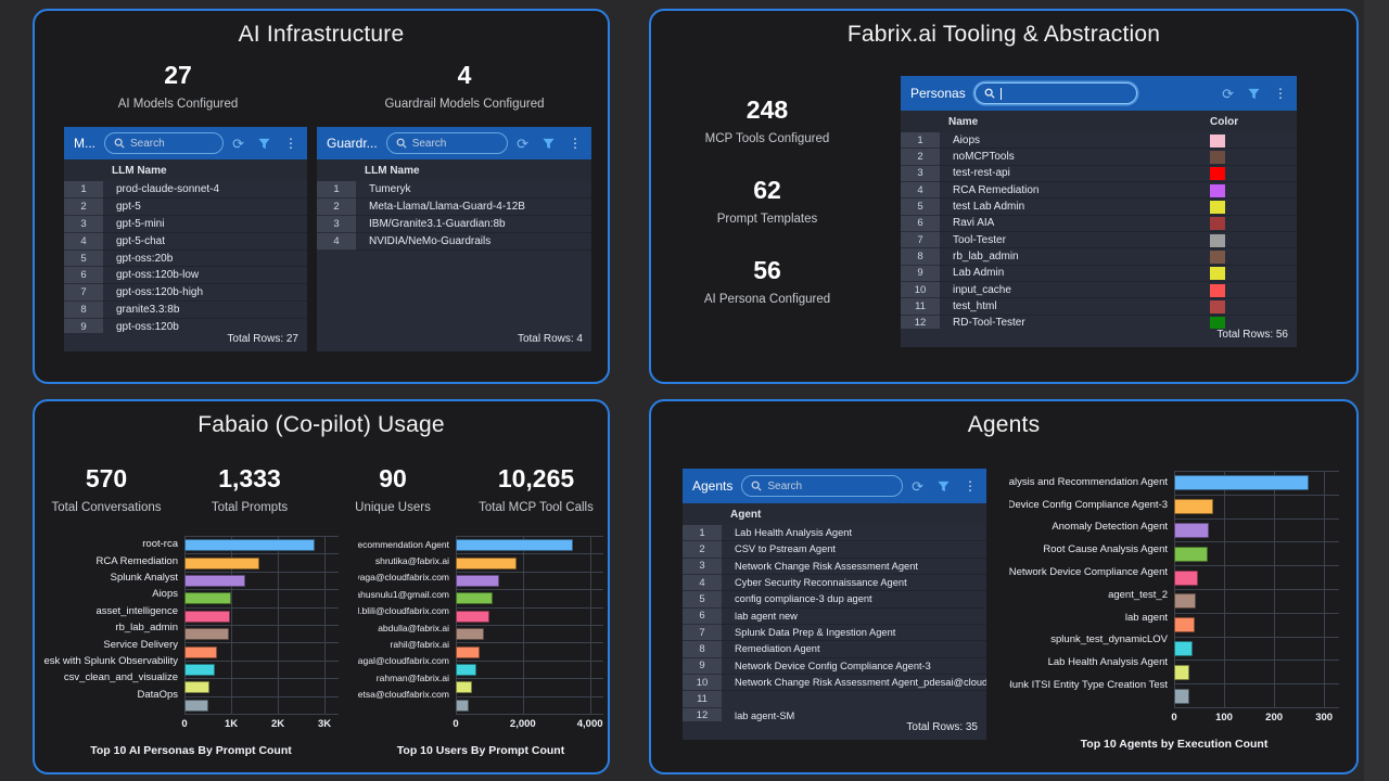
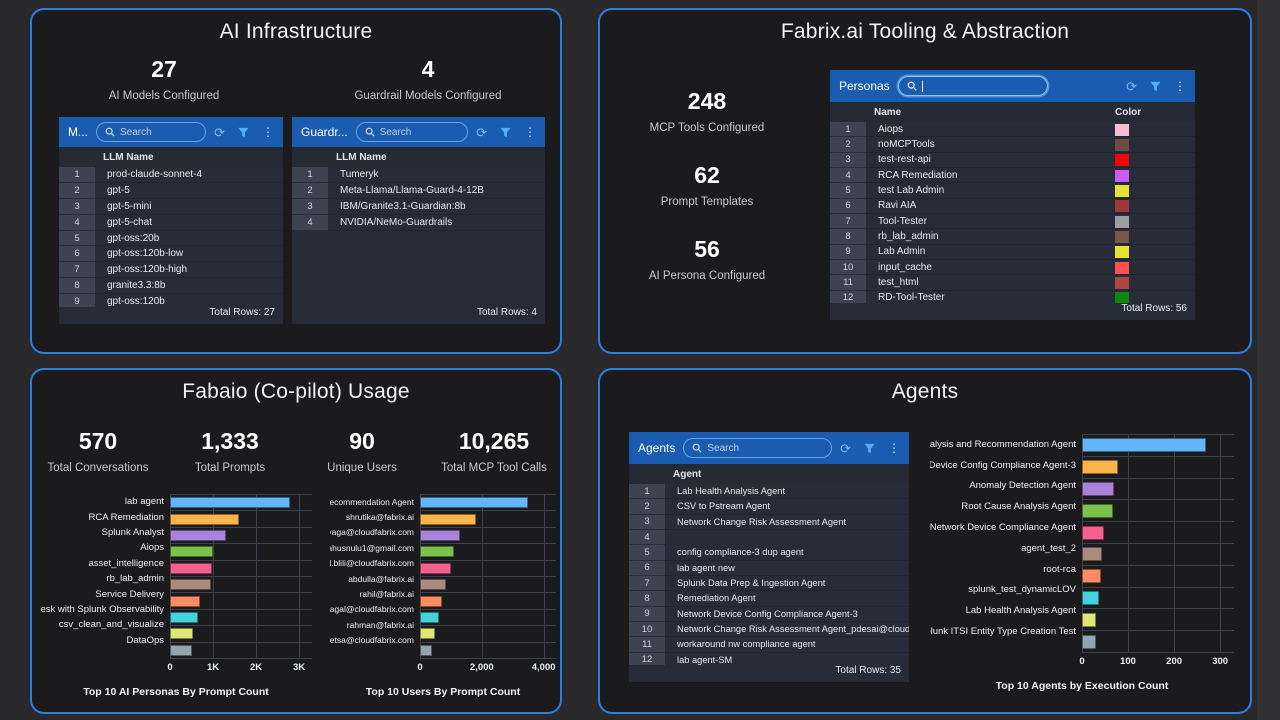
  AI Infrastructure
  27
  AI Models Configured
  4
  Guardrail Models Configured
  M...
  Search
  ⟳
  ⋮
  LLM Name
  1
  prod-claude-sonnet-4
  2
  gpt-5
  3
  gpt-5-mini
  4
  gpt-5-chat
  5
  gpt-oss:20b
  6
  gpt-oss:120b-low
  7
  gpt-oss:120b-high
  8
  granite3.3:8b
  9
  gpt-oss:120b
  Total Rows: 27
  Guardr...
  Search
  ⟳
  ⋮
  LLM Name
  1
  Tumeryk
  2
  Meta-Llama/Llama-Guard-4-12B
  3
  IBM/Granite3.1-Guardian:8b
  4
  NVIDIA/NeMo-Guardrails
  Total Rows: 4
  Fabrix.ai Tooling & Abstraction
  248
  MCP Tools Configured
  62
  Prompt Templates
  56
  AI Persona Configured
  Personas
  ⟳
  ⋮
  Name
  Color
  1
  Aiops
  2
  noMCPTools
  3
  test-rest-api
  4
  RCA Remediation
  5
  test Lab Admin
  6
  Ravi AIA
  7
  Tool-Tester
  8
  rb_lab_admin
  9
  Lab Admin
  10
  input_cache
  11
  test_html
  12
  RD-Tool-Tester
  Total Rows: 56
  Fabaio (Co-pilot) Usage
  570
  Total Conversations
  1,333
  Total Prompts
  90
  Unique Users
  10,265
  Total MCP Tool Calls
- root-rca
+ lab agent
  RCA Remediation
  Splunk Analyst
  Aiops
  asset_intelligence
  rb_lab_admin
  Service Delivery
  esk with Splunk Observability
  csv_clean_and_visualize
  DataOps
  0
  1K
  2K
  3K
  Top 10 AI Personas By Prompt Count
  ecommendation Agent
  shrutika@fabrix.ai
  yaga@cloudfabrix.com
  ahusnulu1@gmail.com
  .blili@cloudfabrix.com
  abdulla@fabrix.ai
  rahil@fabrix.ai
  agal@cloudfabrix.com
  rahman@fabrix.ai
  etsa@cloudfabrix.com
  0
  2,000
  4,000
  Top 10 Users By Prompt Count
  Agents
  Agents
  Search
  ⟳
  ⋮
  Agent
  1
  Lab Health Analysis Agent
  2
  CSV to Pstream Agent
  3
  Network Change Risk Assessment Agent
  4
- Cyber Security Reconnaissance Agent
  5
  config compliance-3 dup agent
  6
  lab agent new
  7
  Splunk Data Prep & Ingestion Agent
  8
  Remediation Agent
  9
  Network Device Config Compliance Agent-3
  10
  Network Change Risk Assessment Agent_pdesai@cloud
  11
+ workaround nw compliance agent
  12
  lab agent-SM
  Total Rows: 35
  alysis and Recommendation Agent
  Device Config Compliance Agent-3
  Anomaly Detection Agent
  Root Cause Analysis Agent
  Network Device Compliance Agent
  agent_test_2
- lab agent
+ root-rca
  splunk_test_dynamicLOV
  Lab Health Analysis Agent
  lunk ITSI Entity Type Creation Test
  0
  100
  200
  300
  Top 10 Agents by Execution Count
